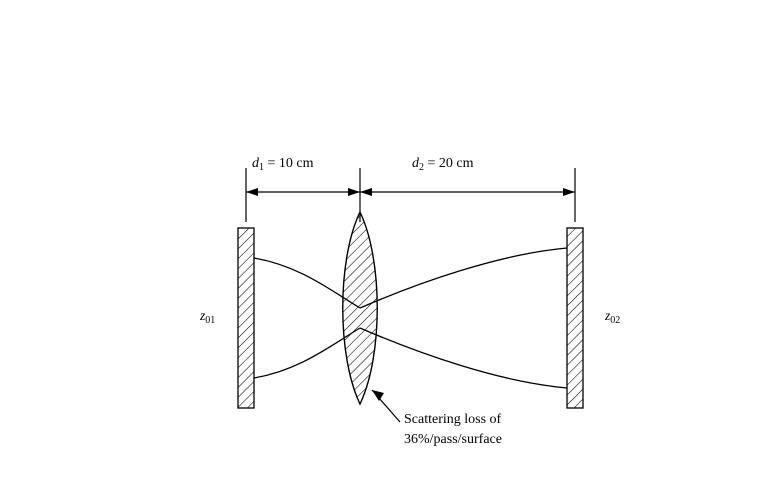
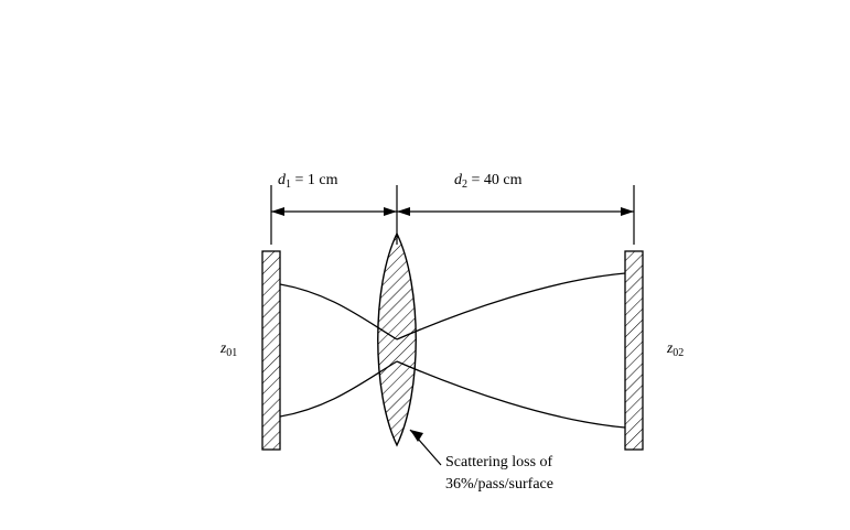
- d1 = 10 cm
+ d1 = 1 cm
- d2 = 20 cm
+ d2 = 40 cm
  z01
  z02
  Scattering loss of
  36%/pass/surface
